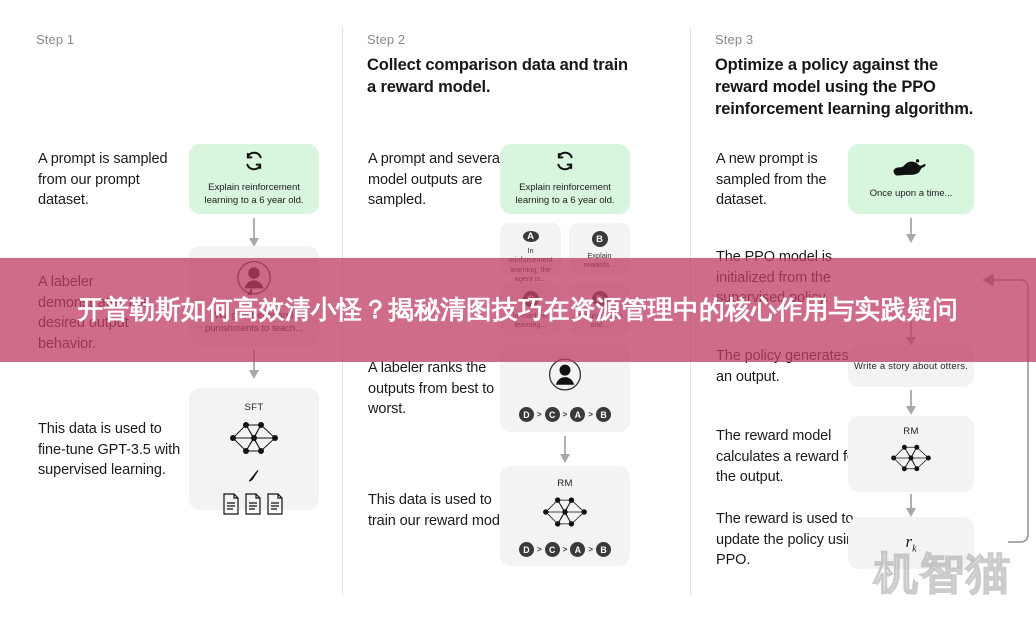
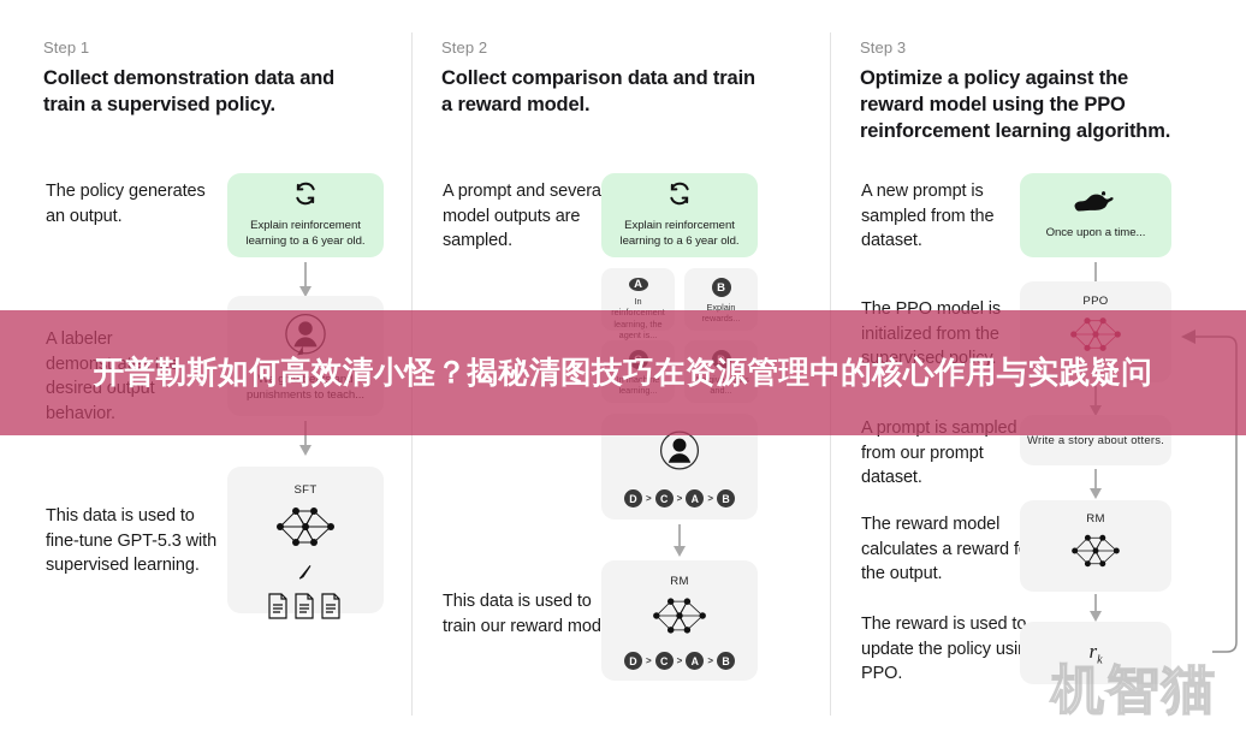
  Step 1
+ Collect demonstration data and train a supervised policy.
- A prompt is sampled from our prompt dataset.
+ The policy generates an output.
  A labeler demonstrates the desired output behavior.
- This data is used to fine-tune GPT-3.5 with supervised learning.
+ This data is used to fine-tune GPT-5.3 with supervised learning.
  Explain reinforcement learning to a 6 year old.
  We give treats and punishments to teach...
  SFT
  Step 2
  Collect comparison data and train a reward model.
  A prompt and severa model outputs are sampled.
- A labeler ranks the outputs from best to worst.
  This data is used to train our reward mod
  Explain reinforcement learning to a 6 year old.
  A
  In reinforcement learning, the agent is...
  B
  Explain rewards...
  C
  In machine learning...
  D
  We give treats and...
  D
  >
  C
  >
  A
  >
  B
  RM
  D
  >
  C
  >
  A
  >
  B
  Step 3
  Optimize a policy against the reward model using the PPO reinforcement learning algorithm.
  A new prompt is sampled from the dataset.
  The PPO model is initialized from the supervised policy.
- The policy generates an output.
+ A prompt is sampled from our prompt dataset.
  The reward model calculates a reward f the output.
  The reward is used to update the policy usi PPO.
  Once upon a time...
+ PPO
  Write a story about otters.
  RM
  rk
  开普勒斯如何高效清小怪？揭秘清图技巧在资源管理中的核心作用与实践疑问
  机智猫
